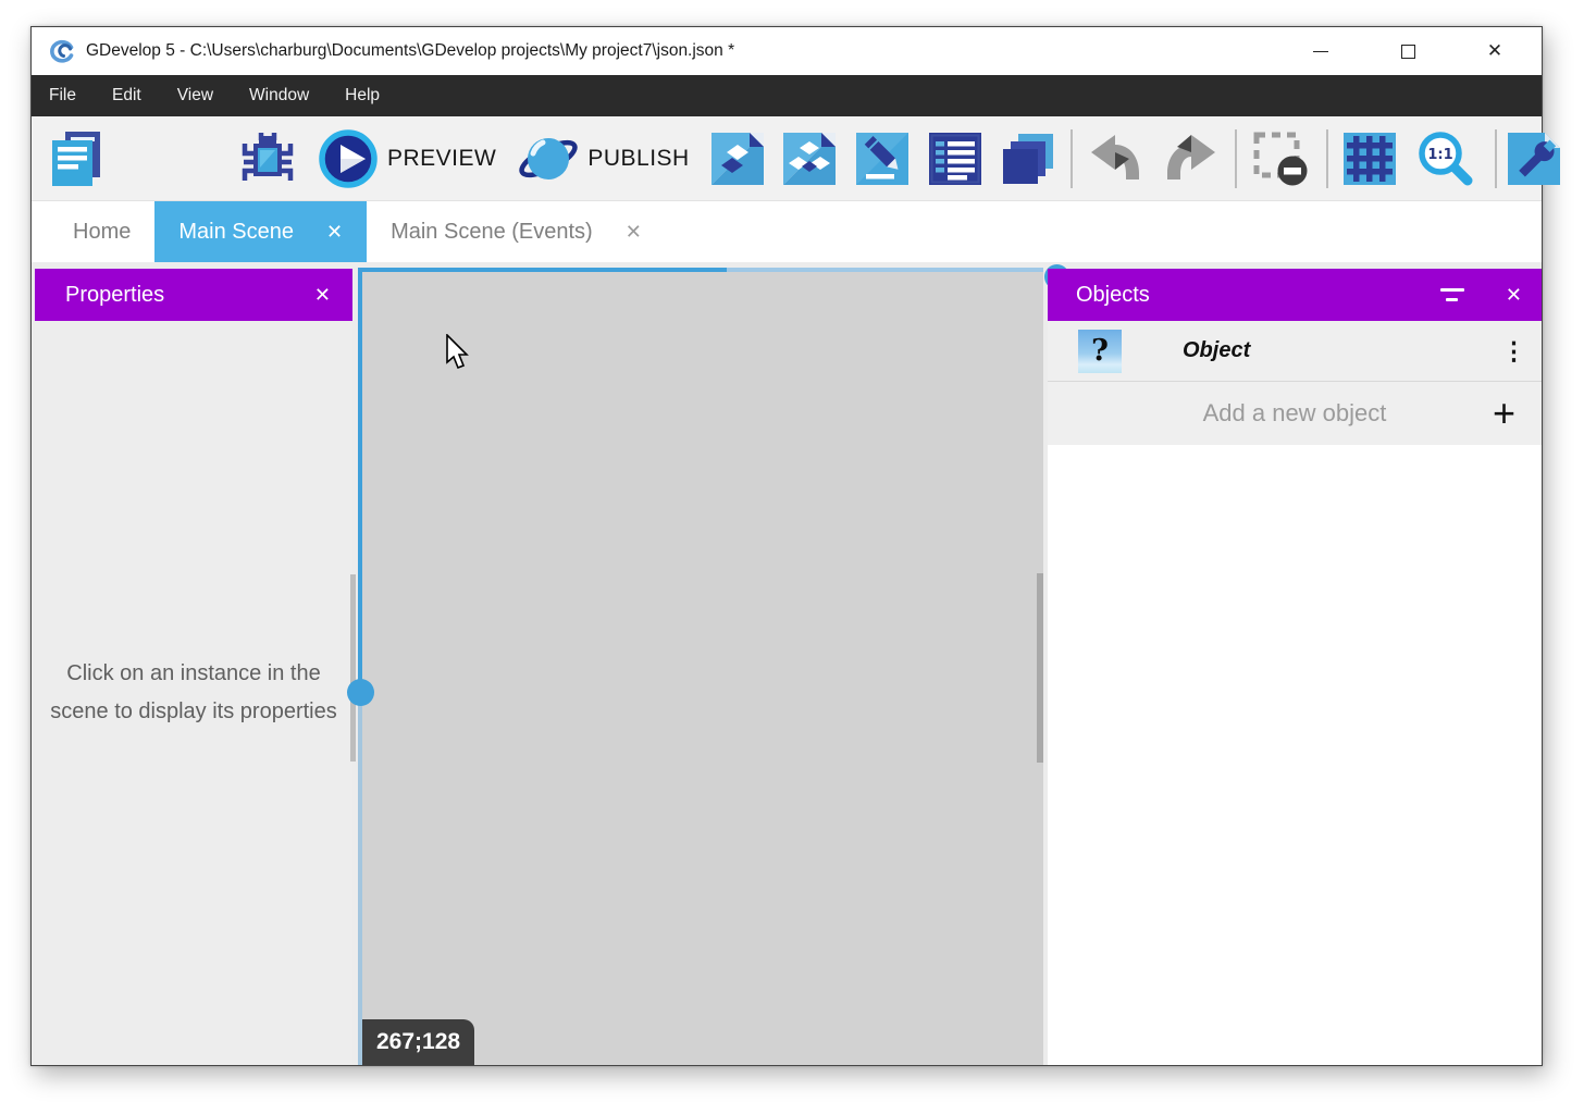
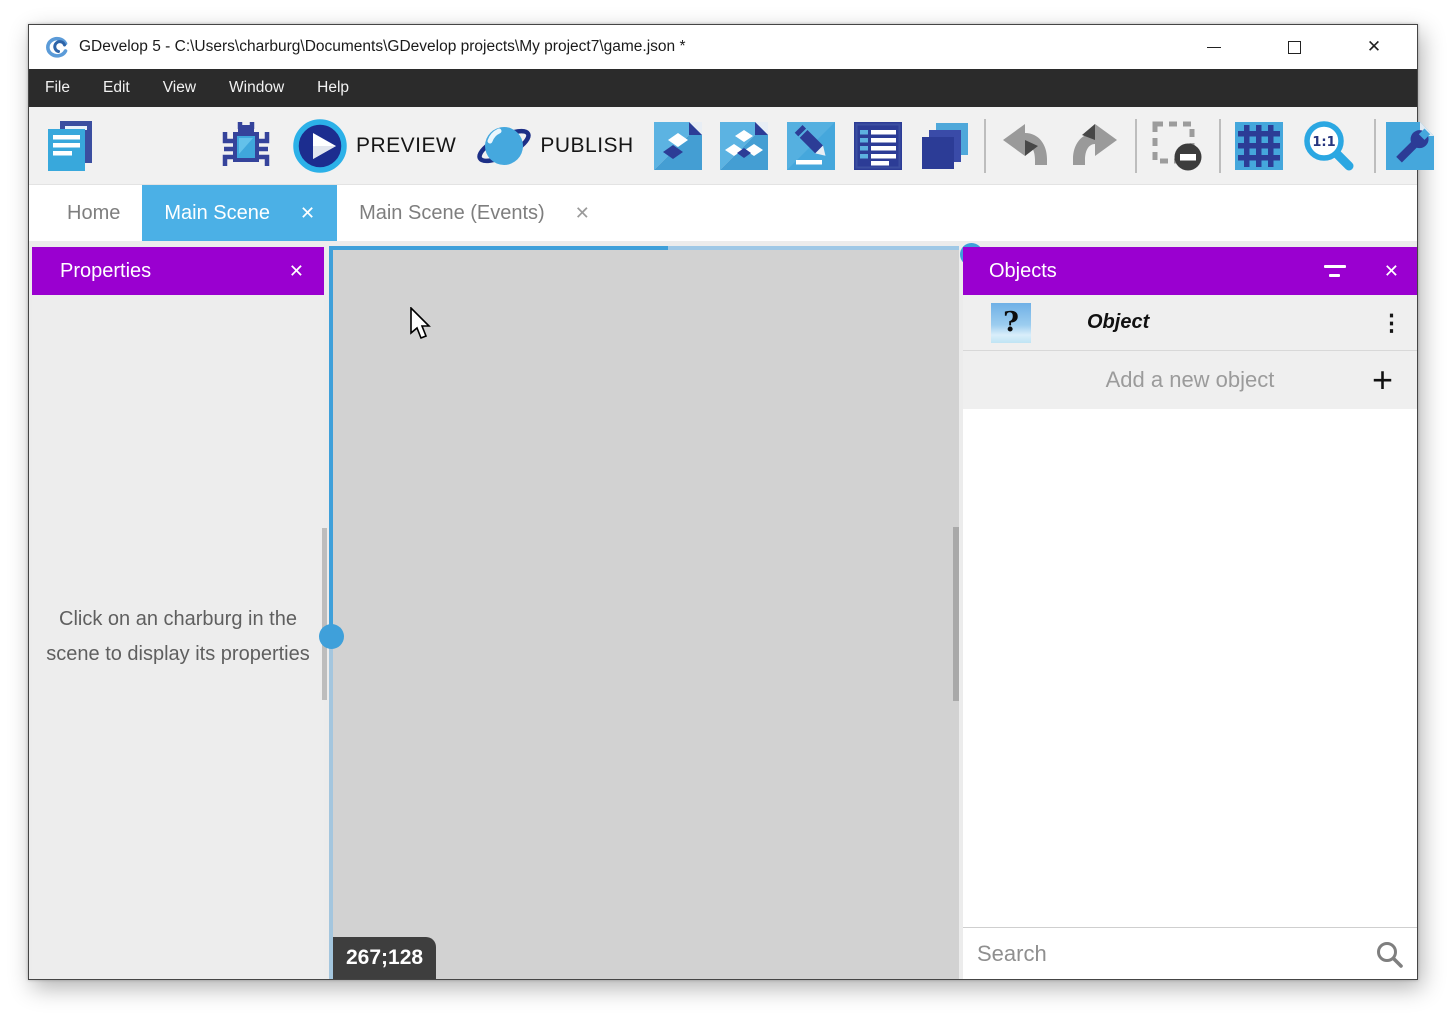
- GDevelop 5 - C:\Users\charburg\Documents\GDevelop projects\My project7\json.json *
+ GDevelop 5 - C:\Users\charburg\Documents\GDevelop projects\My project7\game.json *
  ✕
  File
  Edit
  View
  Window
  Help
  PREVIEW
  PUBLISH
  1:1
  Home
  Main Scene
  ✕
  Main Scene (Events)
  ✕
  267;128
  Properties
  ✕
- Click on an instance in the scene to display its properties
+ Click on an charburg in the scene to display its properties
  Objects
  ✕
  ?
  Object
  ⋮
  Add a new object
  +
+ Search
